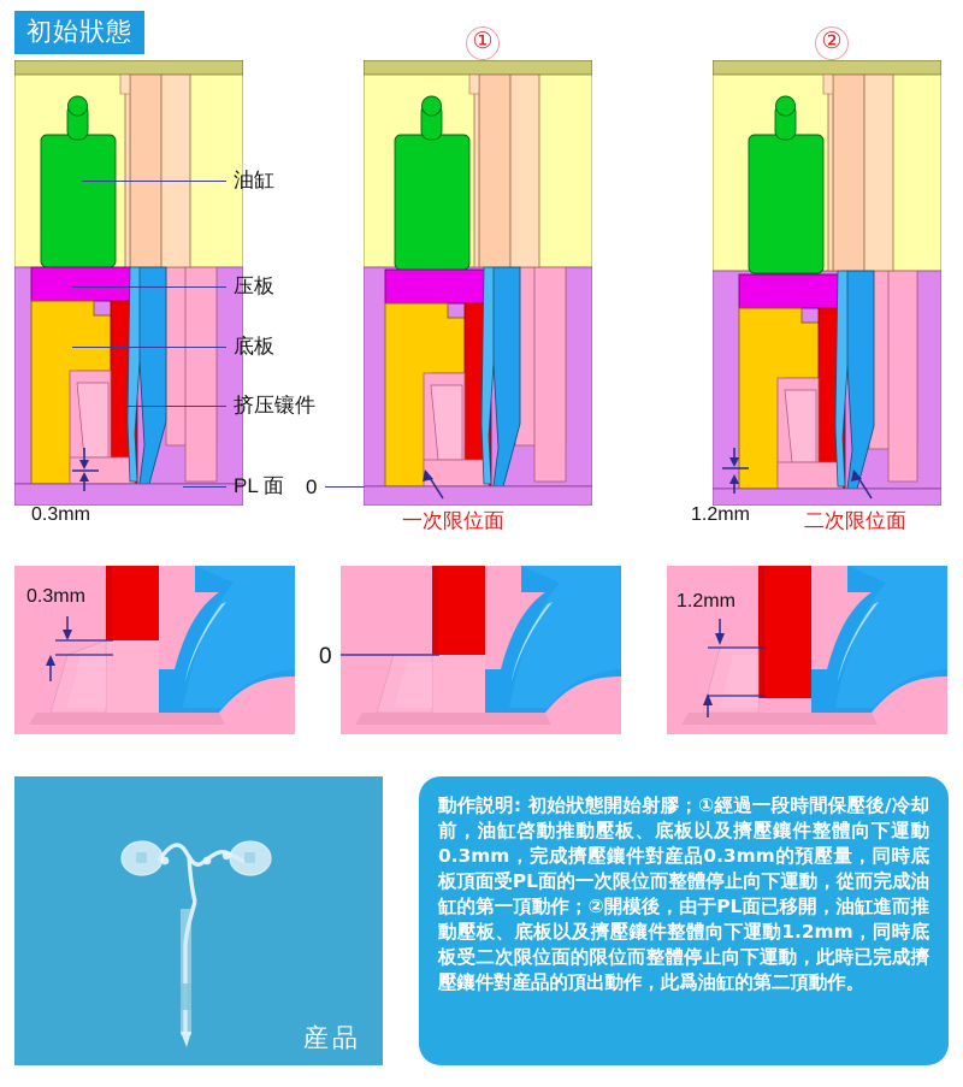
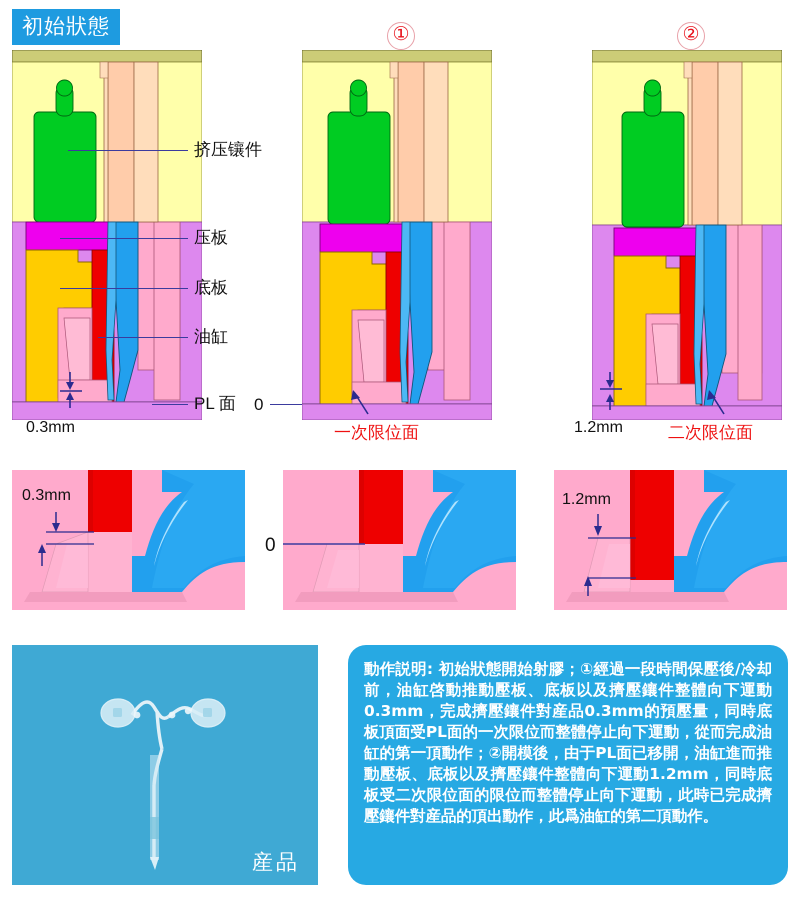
  初始狀態
  ①
  ②
- 油缸
+ 挤压镶件
  压板
  底板
- 挤压镶件
+ 油缸
  PL 面
  0
  0.3mm
  一次限位面
  1.2mm
  二次限位面
  0.3mm
  0
  1.2mm
  産品
  動作説明: 初始狀態開始射膠；①經過一段時間保壓後/冷却前，油缸啓動推動壓板、底板以及擠壓鑲件整體向下運動0.3mm，完成擠壓鑲件對産品0.3mm的預壓量，同時底板頂面受PL面的一次限位而整體停止向下運動，從而完成油缸的第一頂動作；②開模後，由于PL面已移開，油缸進而推動壓板、底板以及擠壓鑲件整體向下運動1.2mm，同時底板受二次限位面的限位而整體停止向下運動，此時已完成擠壓鑲件對産品的頂出動作，此爲油缸的第二頂動作。
